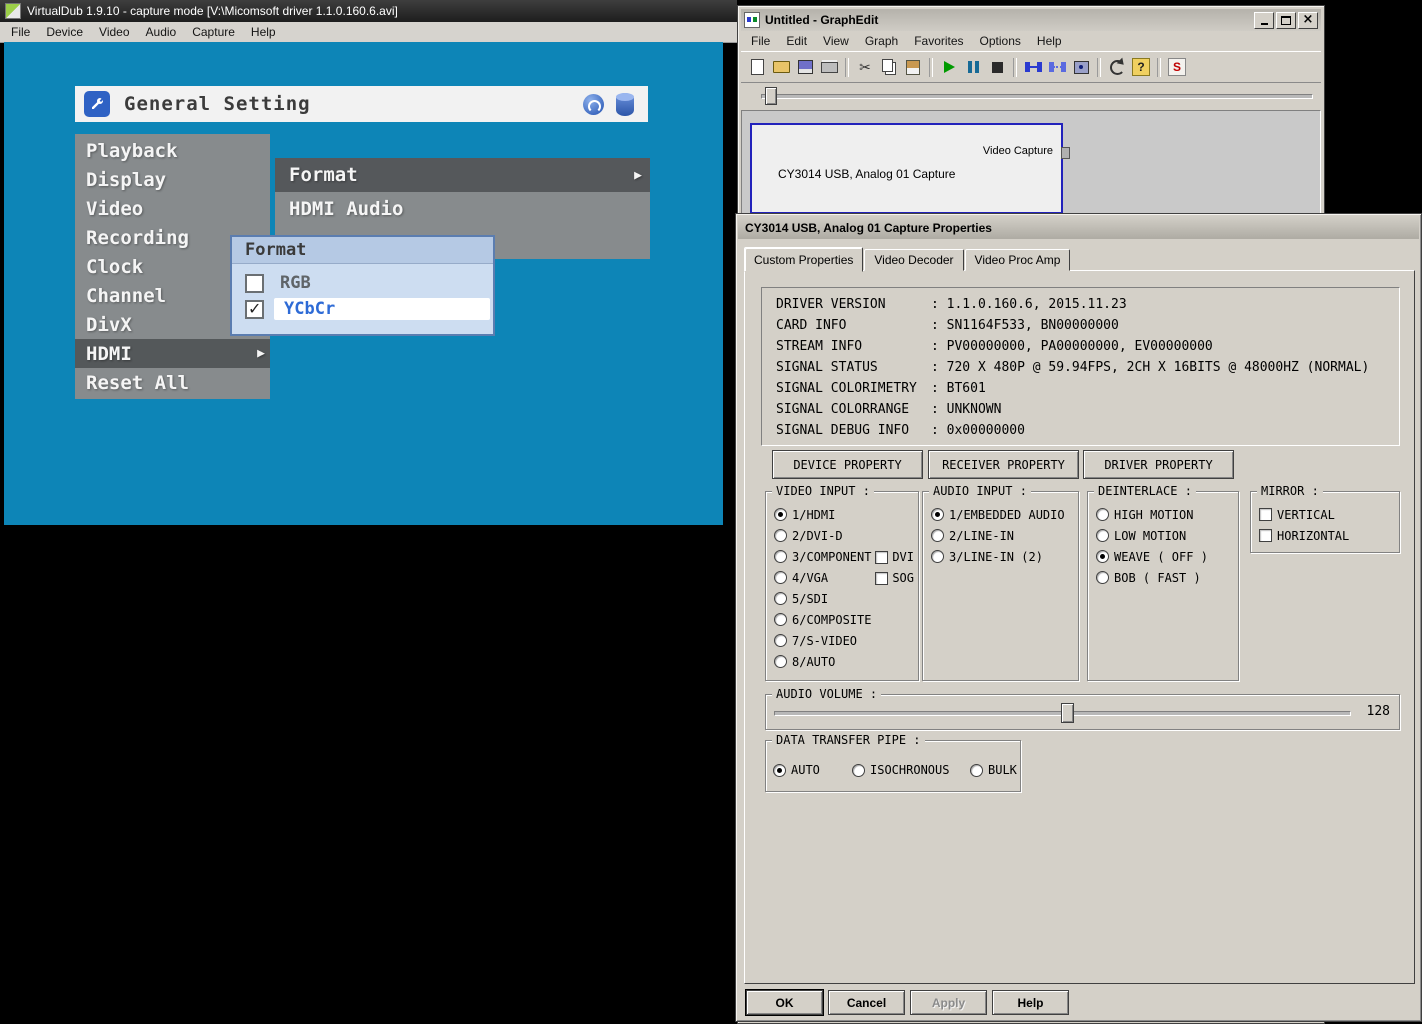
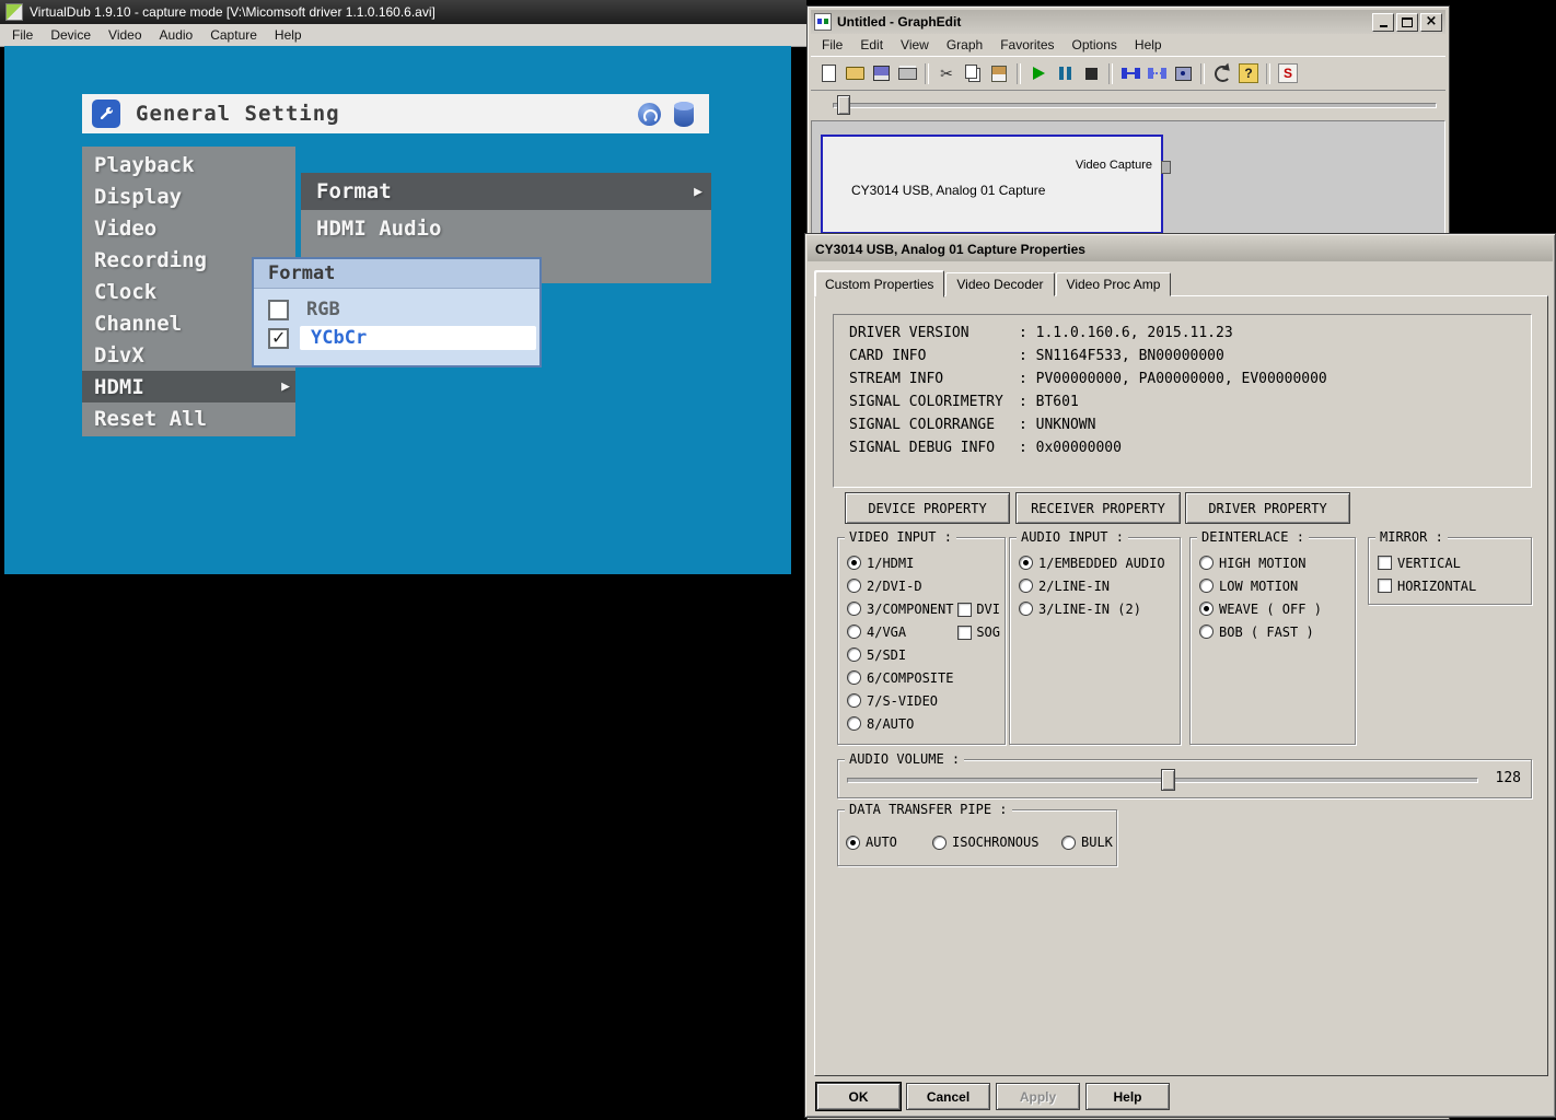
  VirtualDub 1.9.10 - capture mode [V:\Micomsoft driver 1.1.0.160.6.avi]
  File
  Device
  Video
  Audio
  Capture
  Help
  General Setting
  Playback
  Display
  Video
  Recording
  Clock
  Channel
  DivX
  HDMI
  ▶
  Reset All
  Format
  ▶
  HDMI Audio
  Format
  RGB
  YCbCr
  Untitled - GraphEdit
  File
  Edit
  View
  Graph
  Favorites
  Options
  Help
  S
  Video Capture
  CY3014 USB, Analog 01 Capture
  CY3014 USB, Analog 01 Capture Properties
  Custom Properties
  Video Decoder
  Video Proc Amp
  DRIVER VERSION
  : 1.1.0.160.6, 2015.11.23
  CARD INFO
  : SN1164F533, BN00000000
  STREAM INFO
  : PV00000000, PA00000000, EV00000000
- SIGNAL STATUS
- : 720 X 480P @ 59.94FPS, 2CH X 16BITS @ 48000HZ (NORMAL)
  SIGNAL COLORIMETRY
  : BT601
  SIGNAL COLORRANGE
  : UNKNOWN
  SIGNAL DEBUG INFO
  : 0x00000000
  DEVICE PROPERTY
  RECEIVER PROPERTY
  DRIVER PROPERTY
  VIDEO INPUT :
  1/HDMI
  2/DVI-D
  3/COMPONENT
  4/VGA
  5/SDI
  6/COMPOSITE
  7/S-VIDEO
  8/AUTO
  DVI
  SOG
  AUDIO INPUT :
  1/EMBEDDED AUDIO
  2/LINE-IN
  3/LINE-IN (2)
  DEINTERLACE :
  HIGH MOTION
  LOW MOTION
  WEAVE ( OFF )
  BOB ( FAST )
  MIRROR :
  VERTICAL
  HORIZONTAL
  AUDIO VOLUME :
  128
  DATA TRANSFER PIPE :
  AUTO
  ISOCHRONOUS
  BULK
  OK
  Cancel
  Apply
  Help
